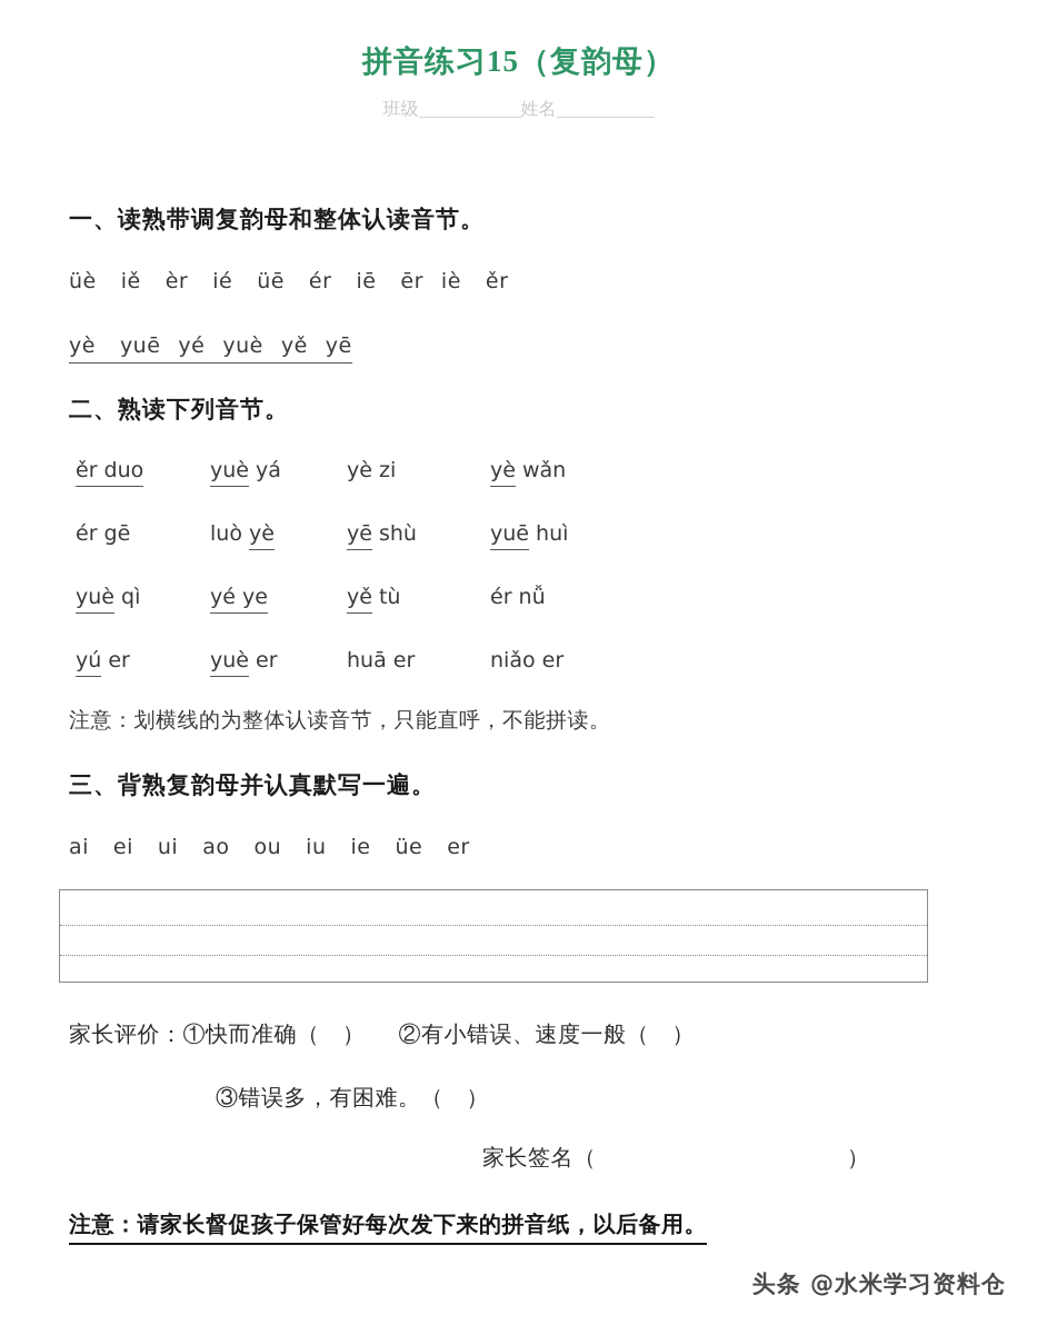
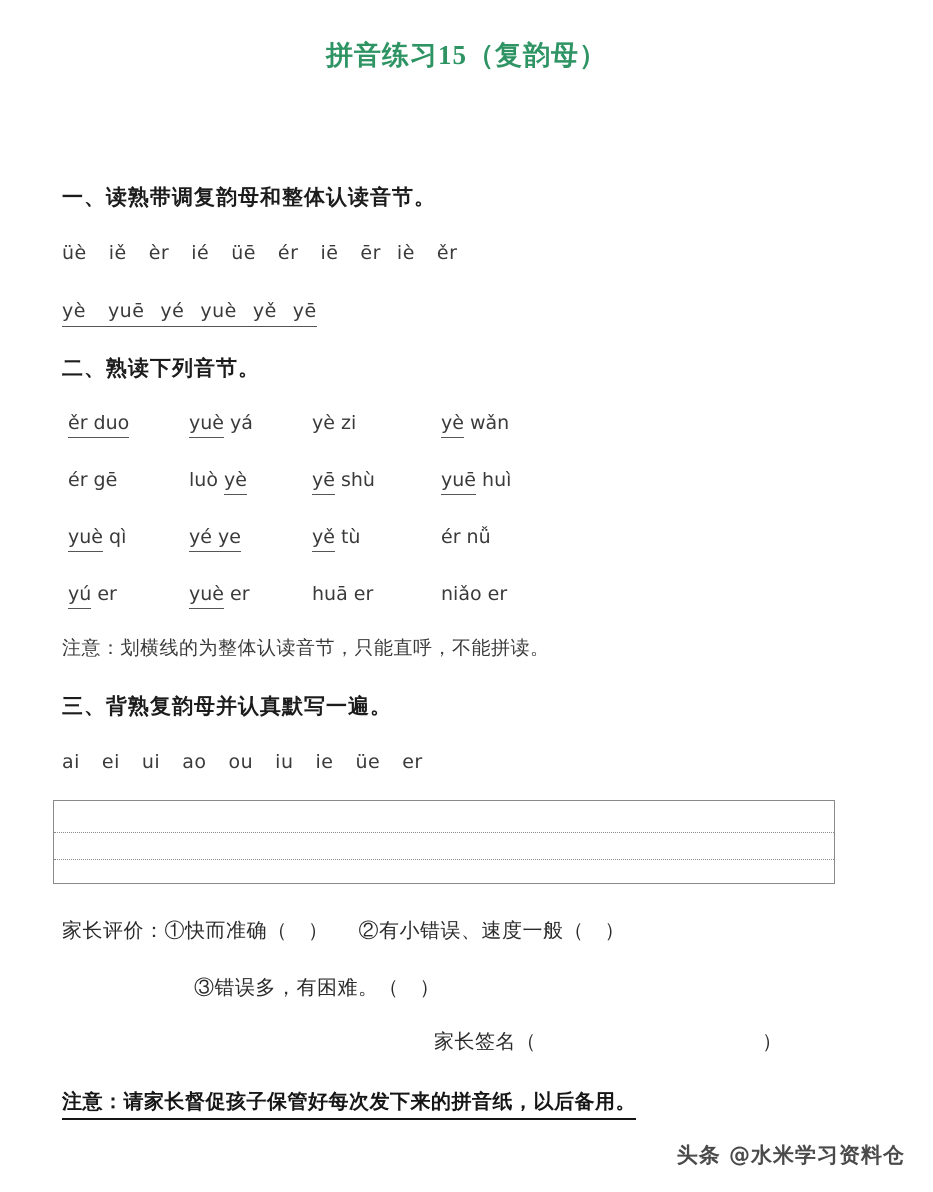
  拼音练习15（复韵母）
- 班级 姓名
  一、读熟带调复韵母和整体认读音节。
  üè iě èr ié üē ér iē ēr iè ěr
  yè yuē yé yuè yě yē
  二、熟读下列音节。
  ěr duo
  yuè yá
  yè zi
  yè wǎn
  ér gē
  luò yè
  yē shù
  yuē huì
  yuè qì
  yé ye
  yě tù
  ér nǚ
  yú er
  yuè er
  huā er
  niǎo er
  注意：划横线的为整体认读音节，只能直呼，不能拼读。
  三、背熟复韵母并认真默写一遍。
  ai ei ui ao ou iu ie üe er
  家长评价：①快而准确（ ） ②有小错误、速度一般（ ）
  ③错误多，有困难。（ ）
  家长签名（ ）
  注意：请家长督促孩子保管好每次发下来的拼音纸，以后备用。
  头条 @水米学习资料仓
